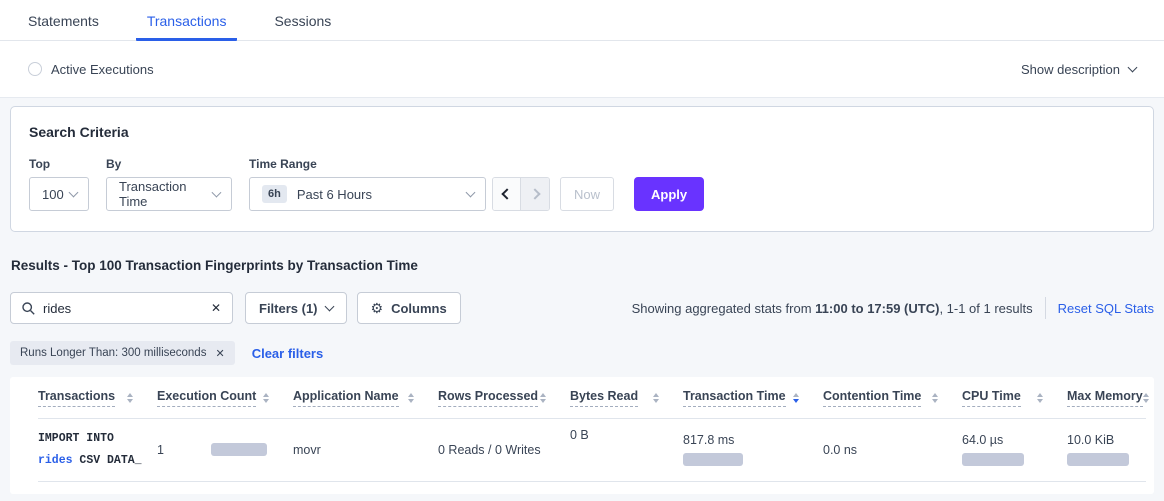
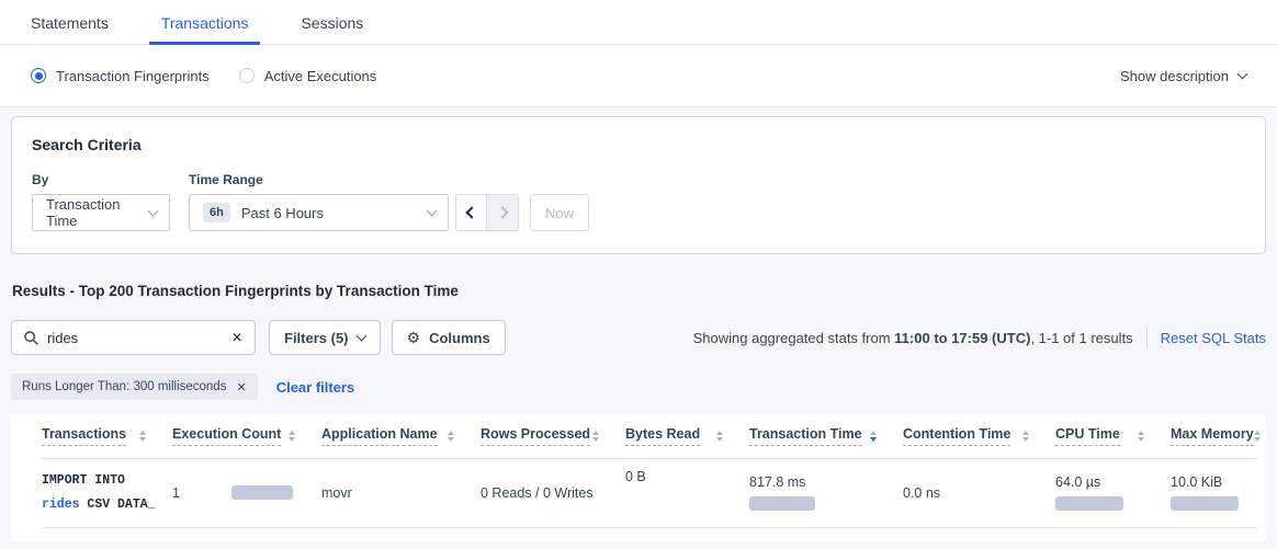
  Statements
  Transactions
  Sessions
+ Transaction Fingerprints
  Active Executions
  Show description
  Search Criteria
- Top
- 100
  By
  Transaction Time
  Time Range
  6h
  Past 6 Hours
  Now
- Apply
- Results - Top 100 Transaction Fingerprints by Transaction Time
+ Results - Top 200 Transaction Fingerprints by Transaction Time
  rides
  ✕
- Filters (1)
+ Filters (5)
  ⚙
  Columns
  Showing aggregated stats from
  11:00 to 17:59 (UTC)
  , 1-1 of 1 results
  Reset SQL Stats
  Runs Longer Than: 300 milliseconds
  ✕
  Clear filters
  Transactions
  Execution Count
  Application Name
  Rows Processed
  Bytes Read
  Transaction Time
  Contention Time
  CPU Time
  Max Memory
  IMPORT INTO
  rides CSV DATA_
  1
  movr
  0 Reads / 0 Writes
  0 B
  817.8 ms
  0.0 ns
  64.0 µs
  10.0 KiB
